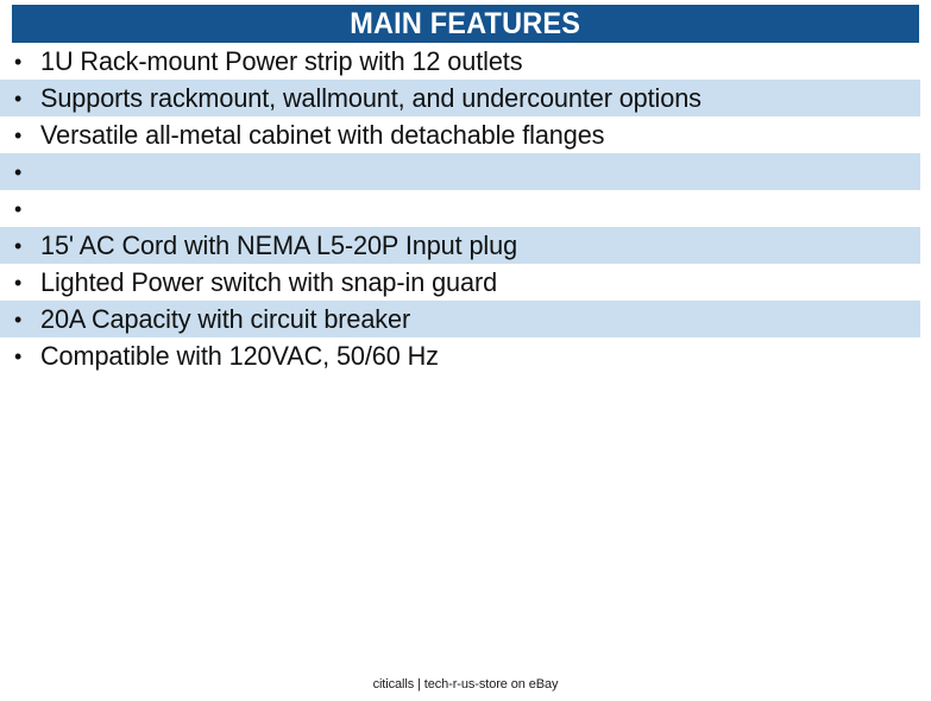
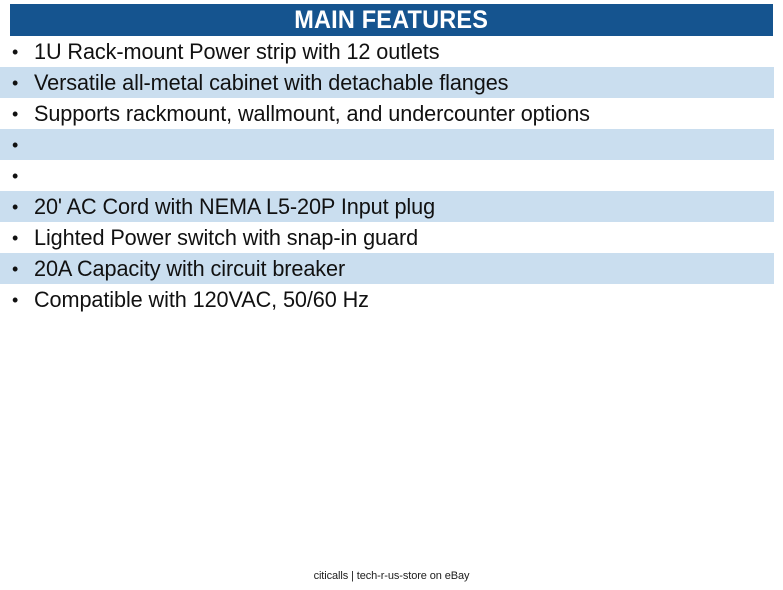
  MAIN FEATURES
  •
  1U Rack-mount Power strip with 12 outlets
  •
- Supports rackmount, wallmount, and undercounter options
+ Versatile all-metal cabinet with detachable flanges
  •
- Versatile all-metal cabinet with detachable flanges
+ Supports rackmount, wallmount, and undercounter options
  •
  •
  •
- 15' AC Cord with NEMA L5-20P Input plug
+ 20' AC Cord with NEMA L5-20P Input plug
  •
  Lighted Power switch with snap-in guard
  •
  20A Capacity with circuit breaker
  •
  Compatible with 120VAC, 50/60 Hz
  citicalls | tech-r-us-store on eBay
